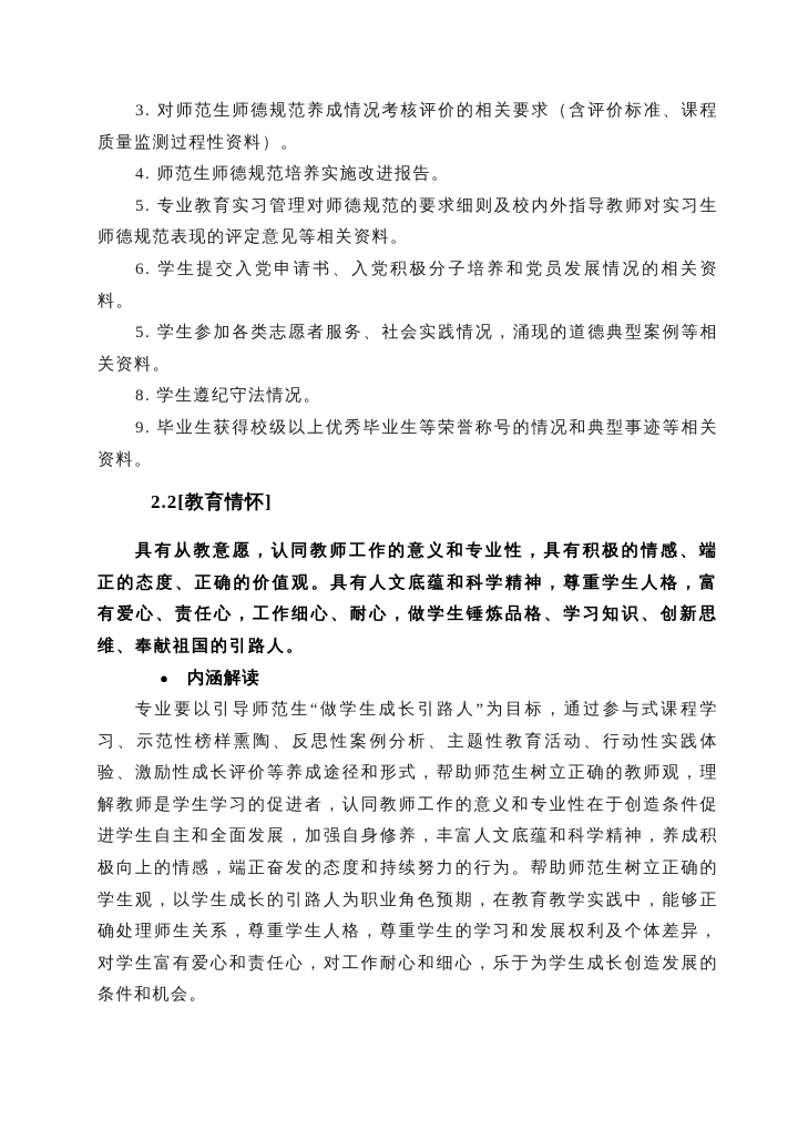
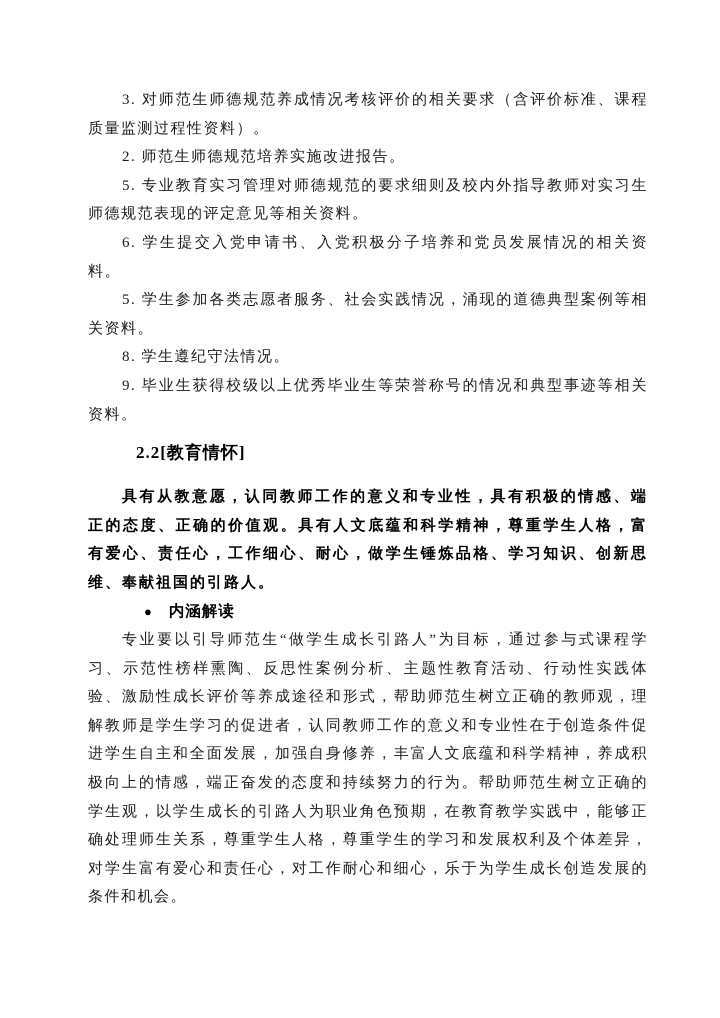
  3. 对师范生师德规范养成情况考核评价的相关要求（含评价标准、课程质量监测过程性资料）。
- 4. 师范生师德规范培养实施改进报告。
+ 2. 师范生师德规范培养实施改进报告。
  5. 专业教育实习管理对师德规范的要求细则及校内外指导教师对实习生师德规范表现的评定意见等相关资料。
  6. 学生提交入党申请书、入党积极分子培养和党员发展情况的相关资料。
  5. 学生参加各类志愿者服务、社会实践情况，涌现的道德典型案例等相关资料。
  8. 学生遵纪守法情况。
  9. 毕业生获得校级以上优秀毕业生等荣誉称号的情况和典型事迹等相关资料。
  2.2[教育情怀]
  具有从教意愿，认同教师工作的意义和专业性，具有积极的情感、端正的态度、正确的价值观。具有人文底蕴和科学精神，尊重学生人格，富有爱心、责任心，工作细心、耐心，做学生锤炼品格、学习知识、创新思维、奉献祖国的引路人。
  ● 内涵解读
  专业要以引导师范生“做学生成长引路人”为目标，通过参与式课程学习、示范性榜样熏陶、反思性案例分析、主题性教育活动、行动性实践体验、激励性成长评价等养成途径和形式，帮助师范生树立正确的教师观，理解教师是学生学习的促进者，认同教师工作的意义和专业性在于创造条件促进学生自主和全面发展，加强自身修养，丰富人文底蕴和科学精神，养成积极向上的情感，端正奋发的态度和持续努力的行为。帮助师范生树立正确的学生观，以学生成长的引路人为职业角色预期，在教育教学实践中，能够正确处理师生关系，尊重学生人格，尊重学生的学习和发展权利及个体差异，对学生富有爱心和责任心，对工作耐心和细心，乐于为学生成长创造发展的条件和机会。
